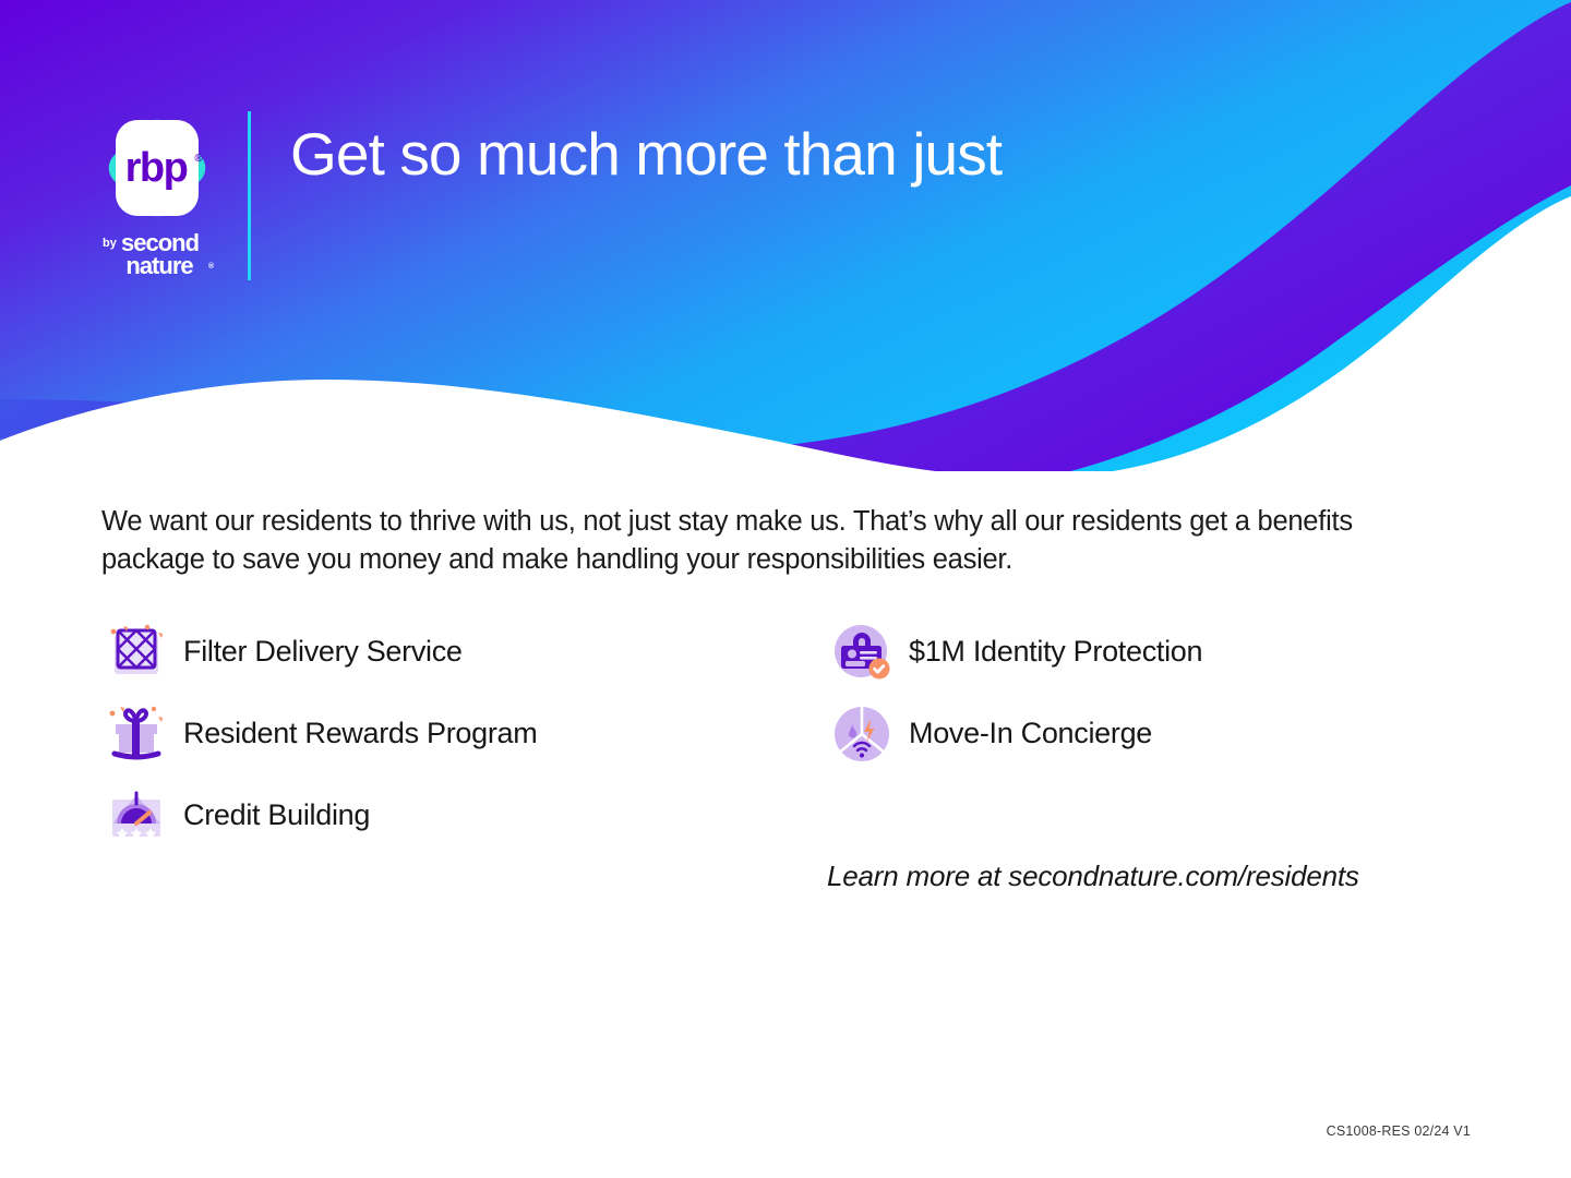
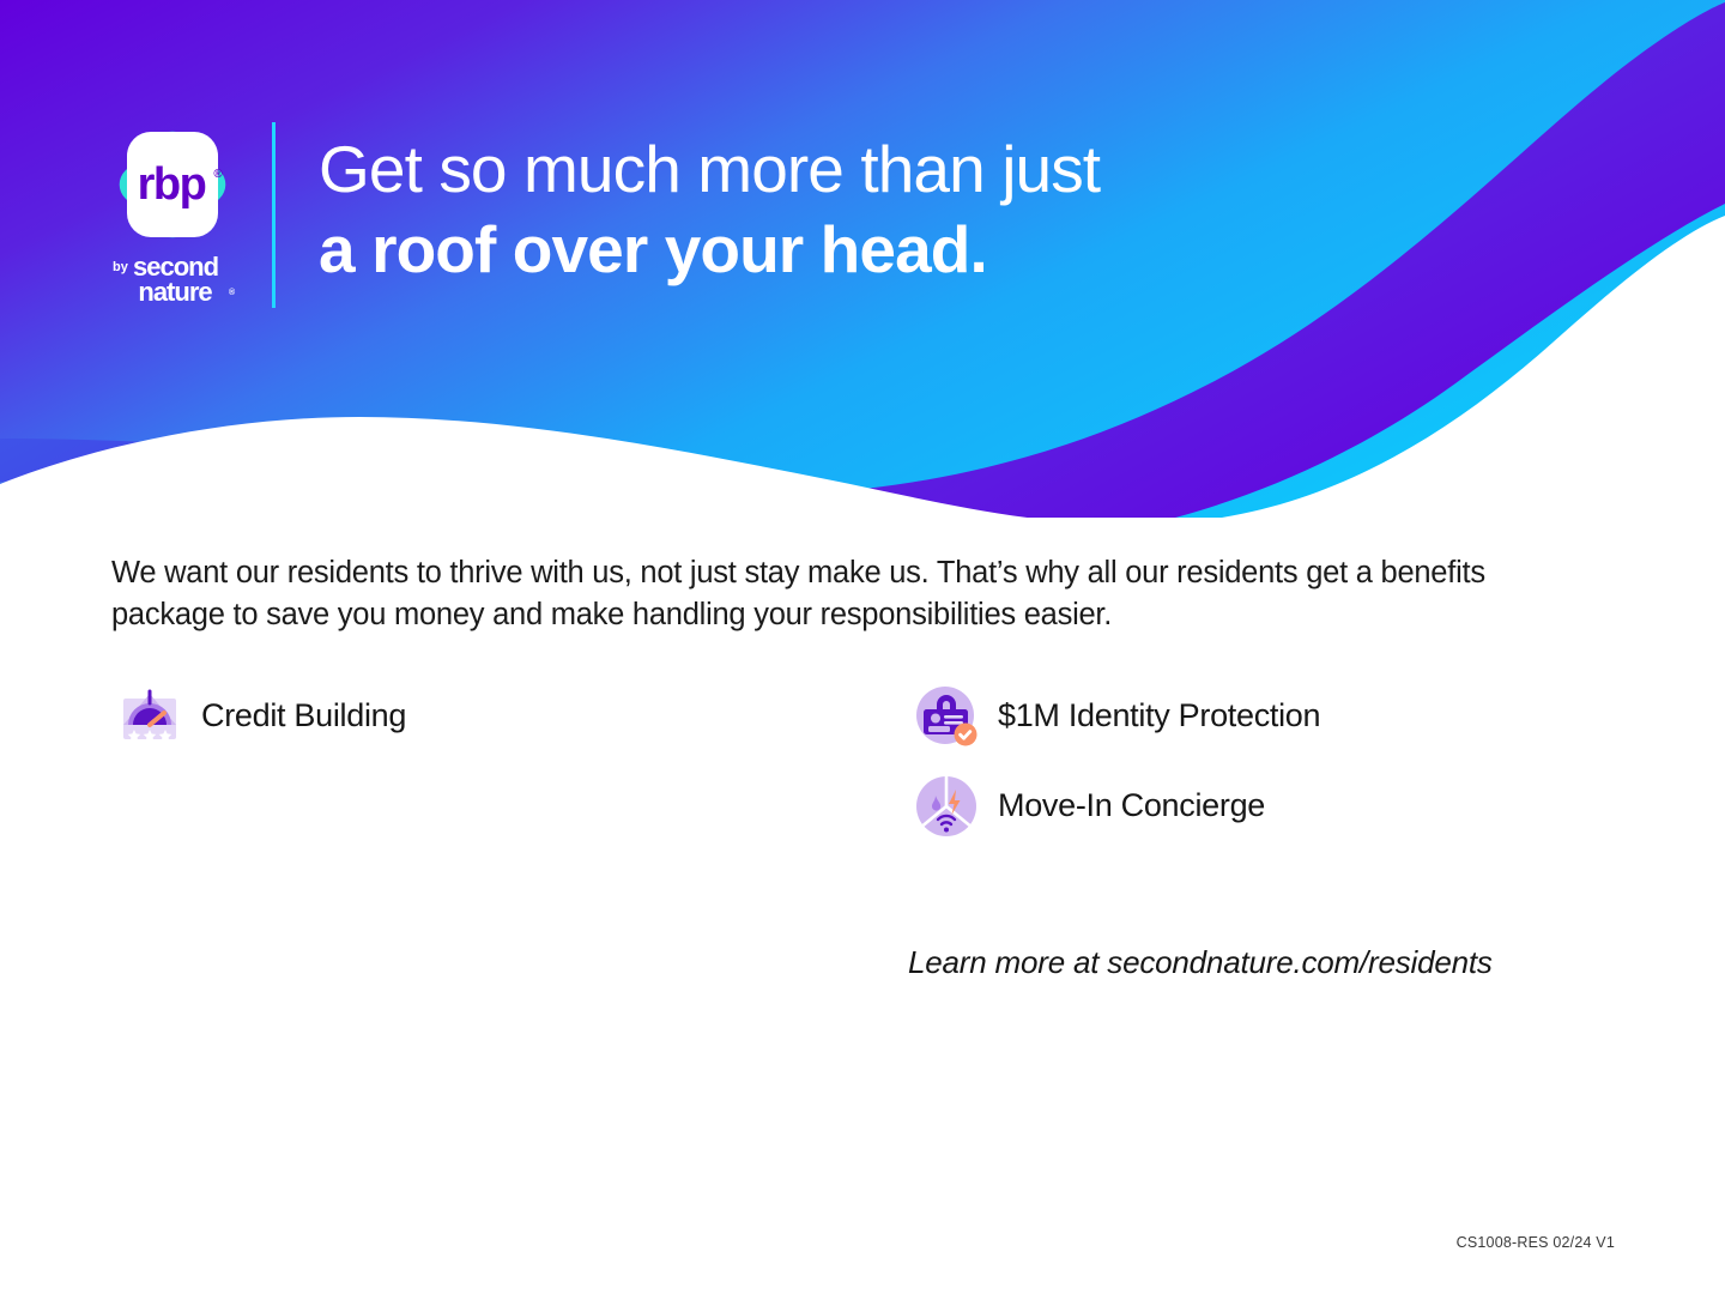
  rbp
  ®
  by
  second
  nature
  Get so much more than just
+ a roof over your head.
  We want our residents to thrive with us, not just stay make us. That’s why all our residents get a benefits package to save you money and make handling your responsibilities easier.
- Filter Delivery Service
- Resident Rewards Program
  Credit Building
  $1M Identity Protection
  Move-In Concierge
  Learn more at secondnature.com/residents
  CS1008-RES 02/24 V1
